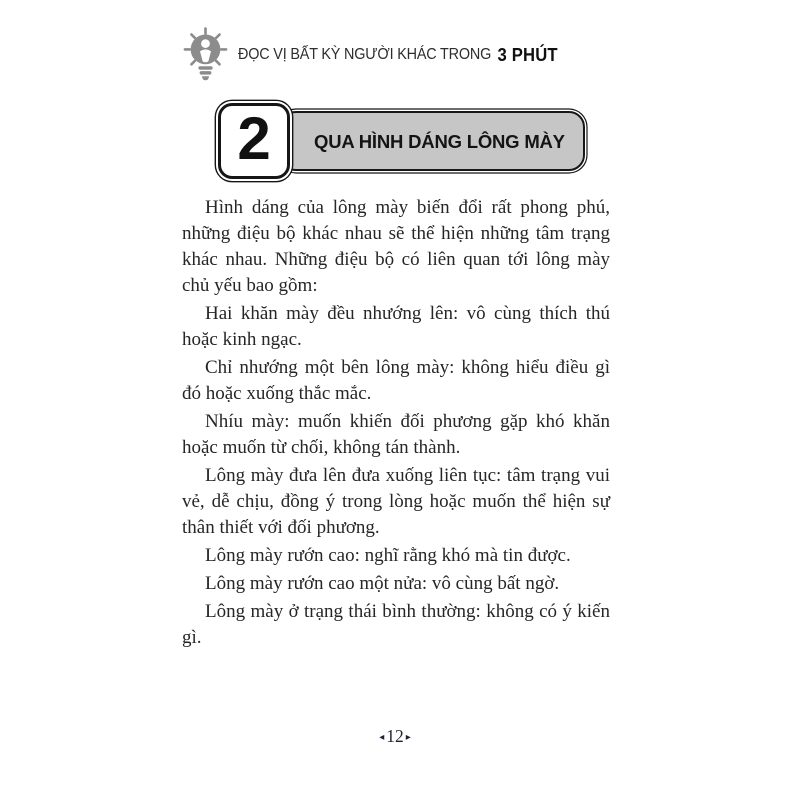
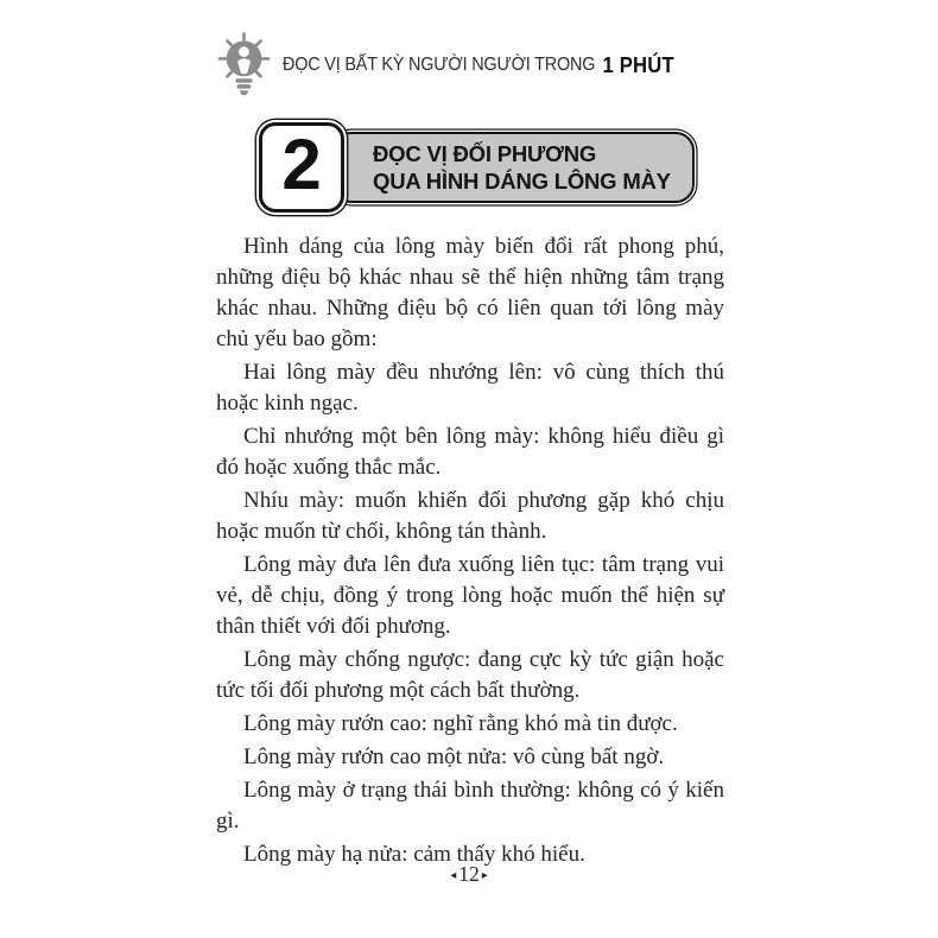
- ĐỌC VỊ BẤT KỲ NGƯỜI KHÁC TRONG
+ ĐỌC VỊ BẤT KỲ NGƯỜI NGƯỜI TRONG
- 3 PHÚT
+ 1 PHÚT
  2
+ ĐỌC VỊ ĐỐI PHƯƠNG
  QUA HÌNH DÁNG LÔNG MÀY
  Hình dáng của lông mày biến đổi rất phong phú, những điệu bộ khác nhau sẽ thể hiện những tâm trạng khác nhau. Những điệu bộ có liên quan tới lông mày chủ yếu bao gồm:
- Hai khăn mày đều nhướng lên: vô cùng thích thú hoặc kinh ngạc.
+ Hai lông mày đều nhướng lên: vô cùng thích thú hoặc kinh ngạc.
  Chỉ nhướng một bên lông mày: không hiểu điều gì đó hoặc xuống thắc mắc.
- Nhíu mày: muốn khiến đối phương gặp khó khăn hoặc muốn từ chối, không tán thành.
+ Nhíu mày: muốn khiến đối phương gặp khó chịu hoặc muốn từ chối, không tán thành.
  Lông mày đưa lên đưa xuống liên tục: tâm trạng vui vẻ, dễ chịu, đồng ý trong lòng hoặc muốn thể hiện sự thân thiết với đối phương.
+ Lông mày chống ngược: đang cực kỳ tức giận hoặc tức tối đối phương một cách bất thường.
  Lông mày rướn cao: nghĩ rằng khó mà tin được.
  Lông mày rướn cao một nửa: vô cùng bất ngờ.
  Lông mày ở trạng thái bình thường: không có ý kiến gì.
+ Lông mày hạ nửa: cảm thấy khó hiểu.
  ◂ 12 ▸
